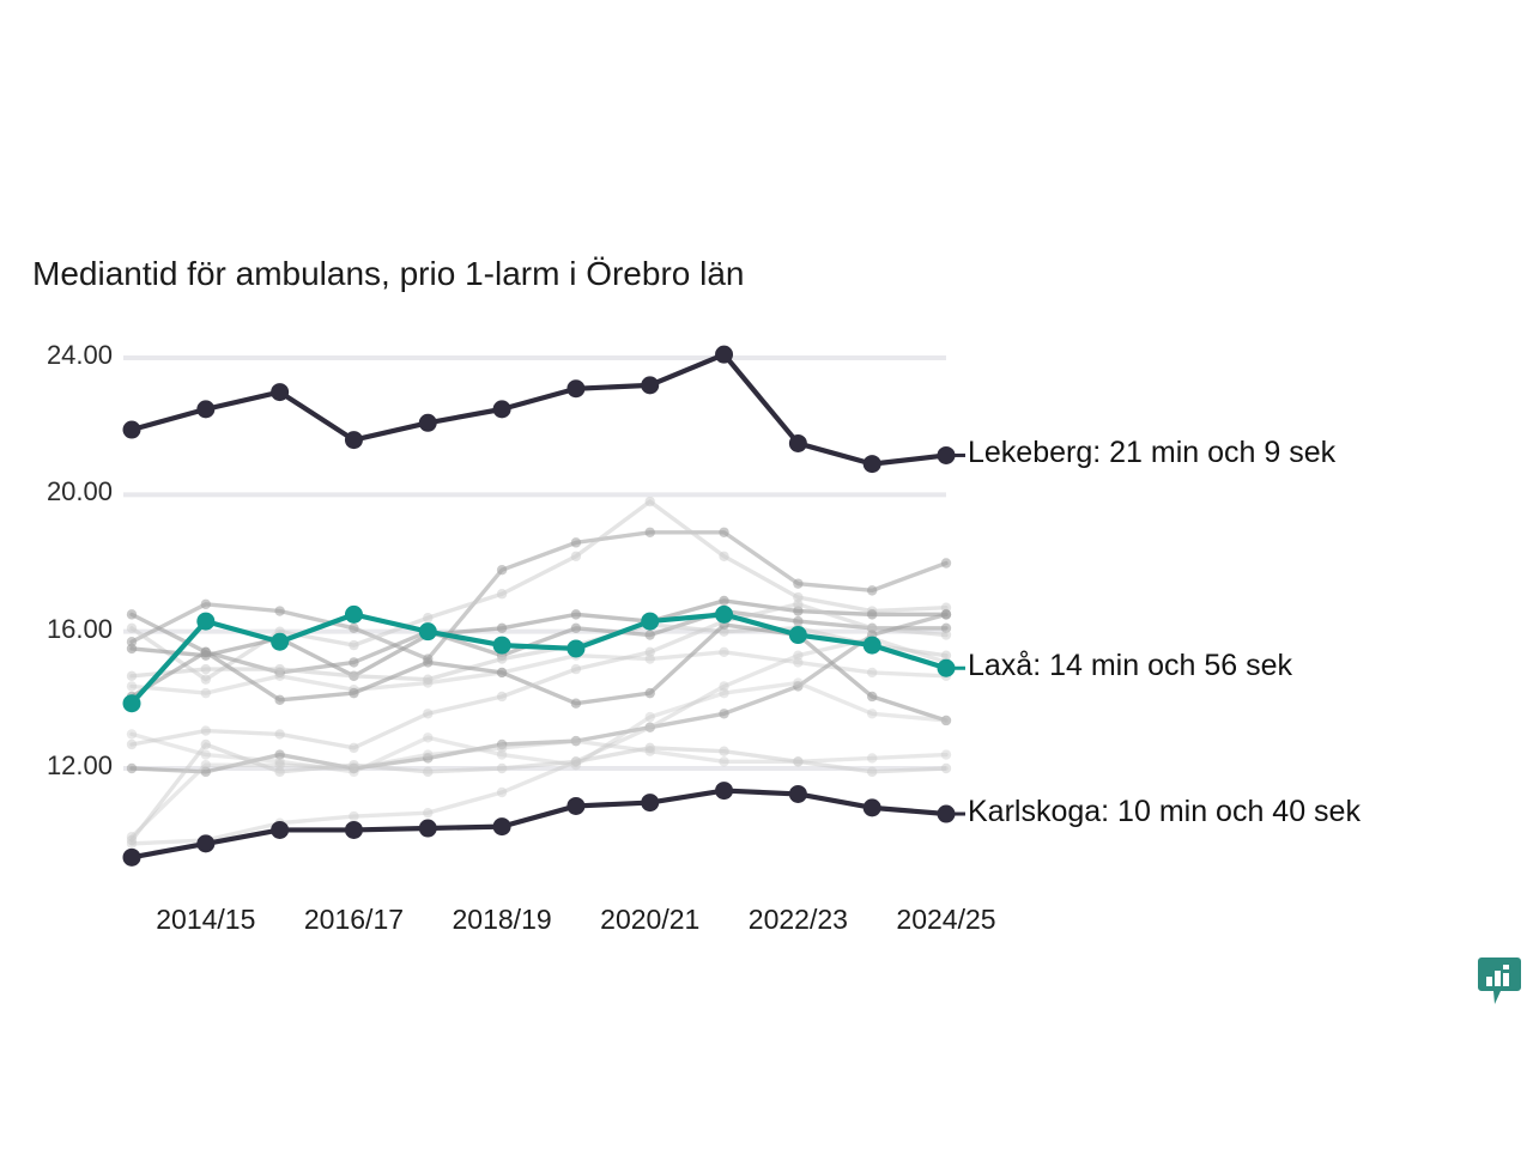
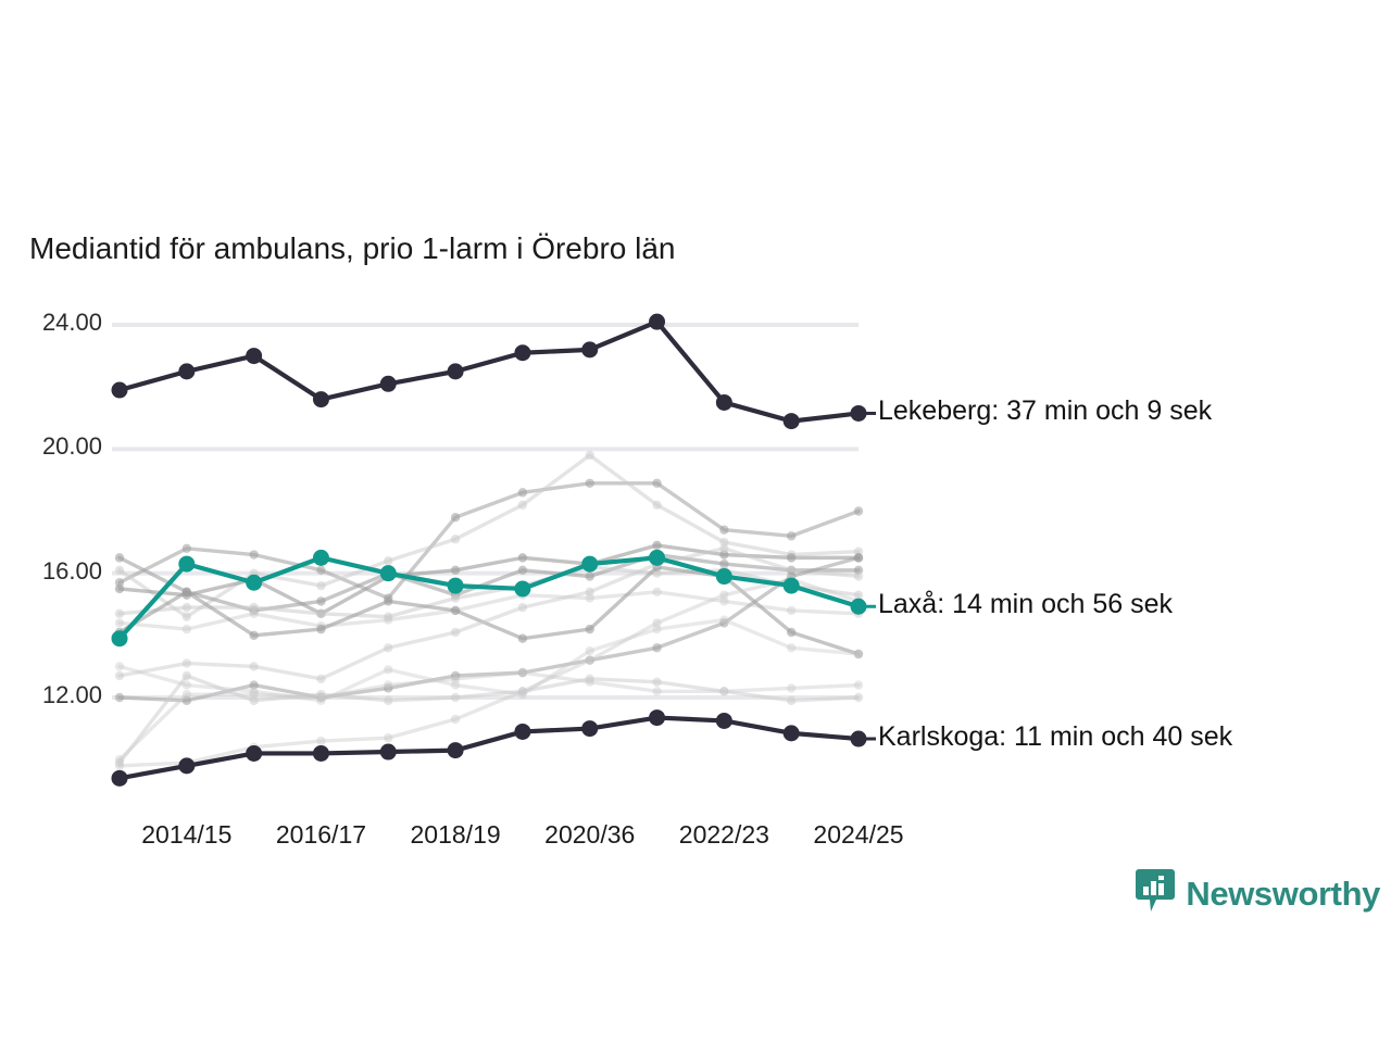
  Mediantid för ambulans, prio 1-larm i Örebro län
  24.00
  20.00
  16.00
  12.00
  2014/15
  2016/17
  2018/19
- 2020/21
+ 2020/36
  2022/23
  2024/25
- Lekeberg: 21 min och 9 sek
+ Lekeberg: 37 min och 9 sek
  Laxå: 14 min och 56 sek
- Karlskoga: 10 min och 40 sek
+ Karlskoga: 11 min och 40 sek
+ Newsworthy
